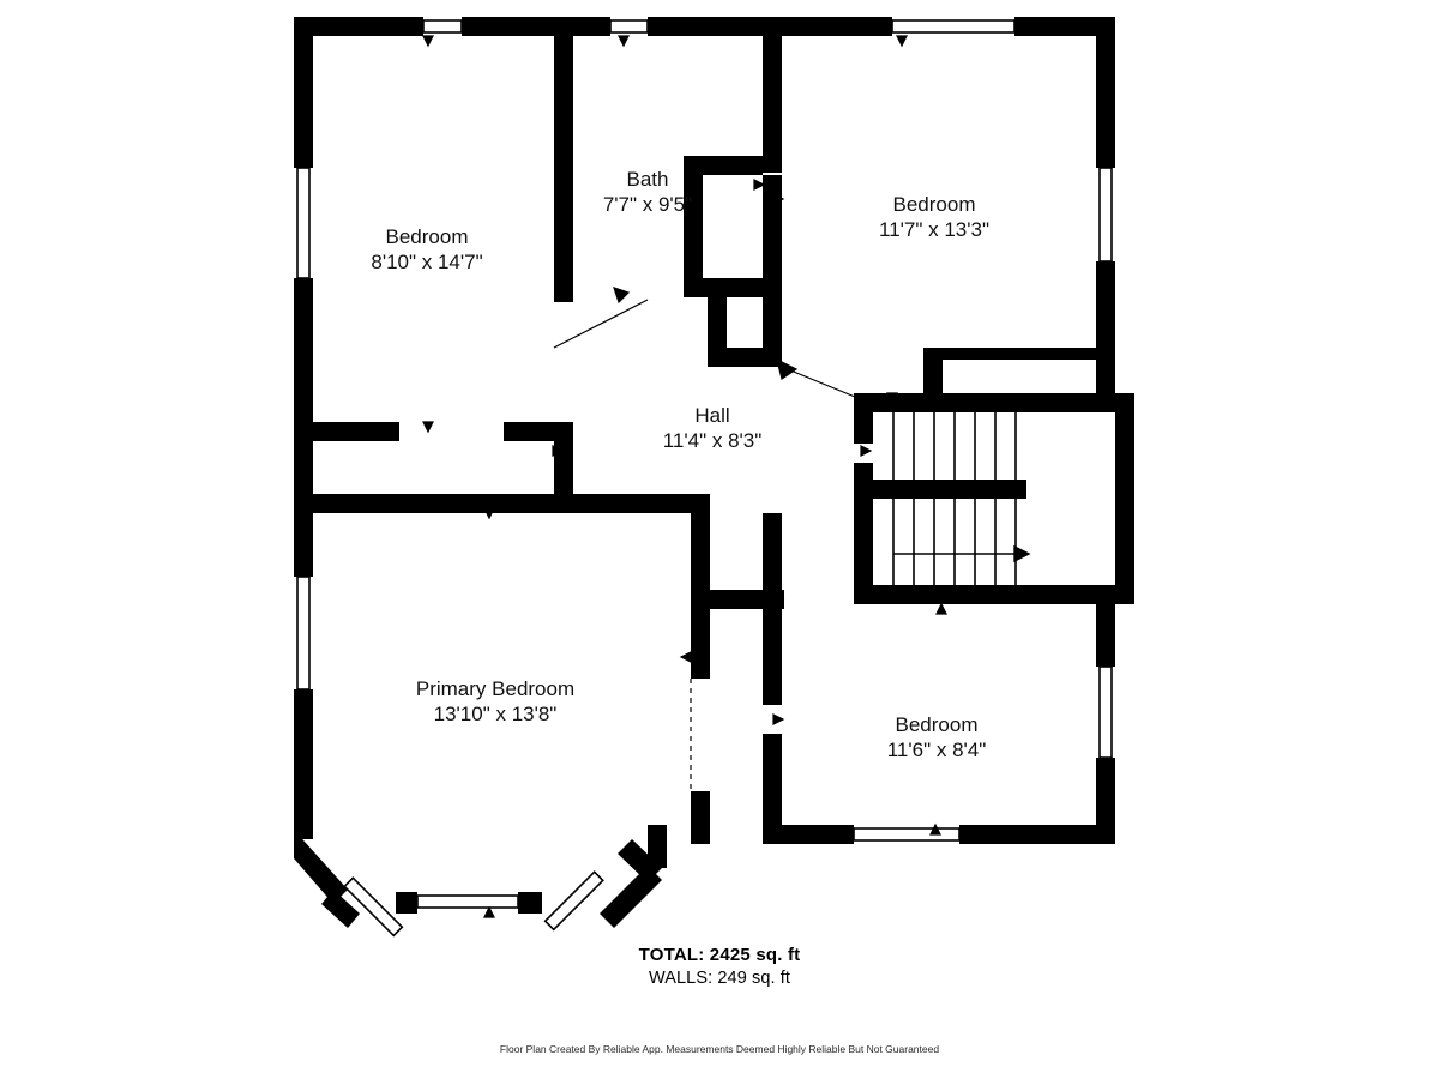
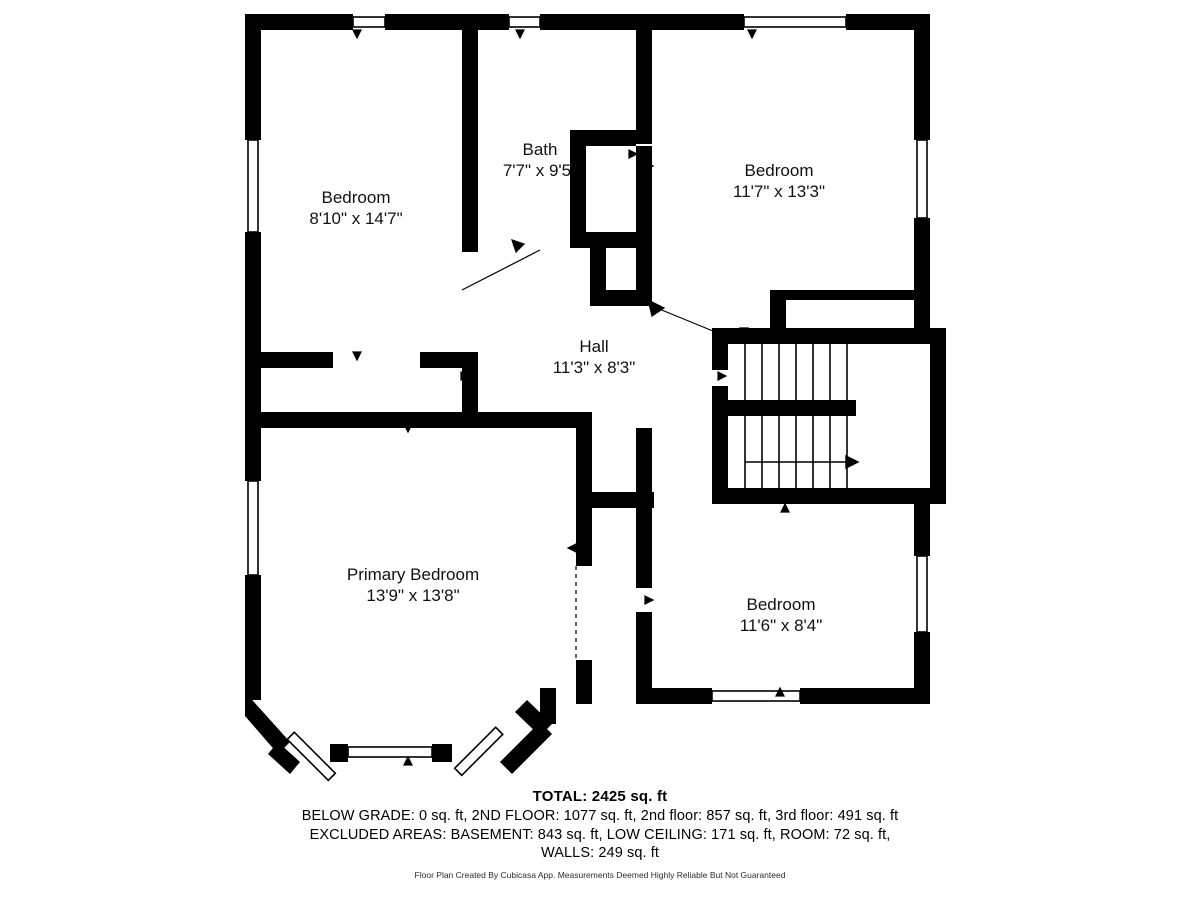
  Bedroom
  8'10" x 14'7"
  Bath
  7'7" x 9'5"
  Bedroom
  11'7" x 13'3"
  Hall
- 11'4" x 8'3"
+ 11'3" x 8'3"
  Primary Bedroom
- 13'10" x 13'8"
+ 13'9" x 13'8"
  Bedroom
  11'6" x 8'4"
  TOTAL: 2425 sq. ft
+ BELOW GRADE: 0 sq. ft, 2ND FLOOR: 1077 sq. ft, 2nd floor: 857 sq. ft, 3rd floor: 491 sq. ft
+ EXCLUDED AREAS: BASEMENT: 843 sq. ft, LOW CEILING: 171 sq. ft, ROOM: 72 sq. ft,
  WALLS: 249 sq. ft
- Floor Plan Created By Reliable App. Measurements Deemed Highly Reliable But Not Guaranteed
+ Floor Plan Created By Cubicasa App. Measurements Deemed Highly Reliable But Not Guaranteed
